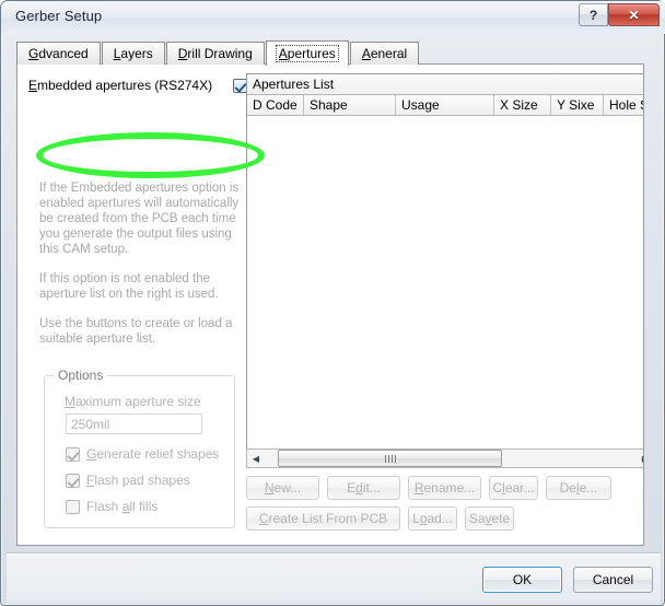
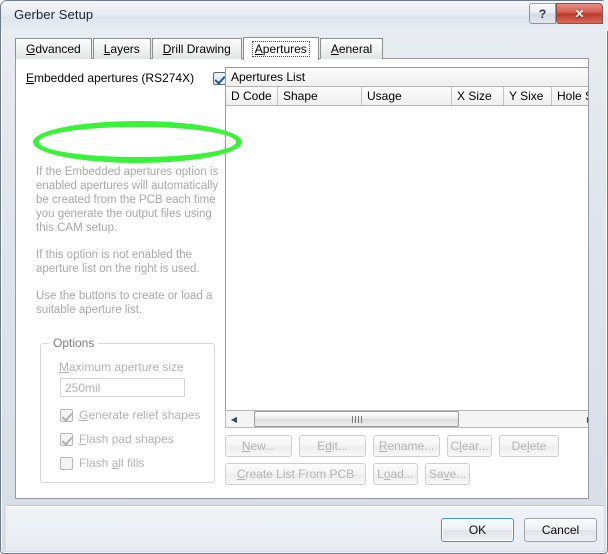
  Gerber Setup
  ?
  ✕
  Gdvanced
  Layers
  Drill Drawing
  Apertures
  Aeneral
  Embedded apertures (RS274X)
  If the Embedded apertures option is enabled apertures will automatically be created from the PCB each time you generate the output files using this CAM setup.
  If this option is not enabled the aperture list on the right is used.
  Use the buttons to create or load a suitable aperture list.
  Options
  Maximum aperture size
  250mil
  Generate relief shapes
  Flash pad shapes
  Flash all fills
  Apertures List
  D Code
  Shape
  Usage
  X Size
  Y Sixe
  ◀
  N
  ew...
  E
  d
  it...
  R
  ename...
  C
  l
  ear...
  De
  l
- e...
+ ete
  C
  reate List From PCB
  L
  o
  ad...
  Sa
  v
- ete
+ e...
  OK
  Cancel
